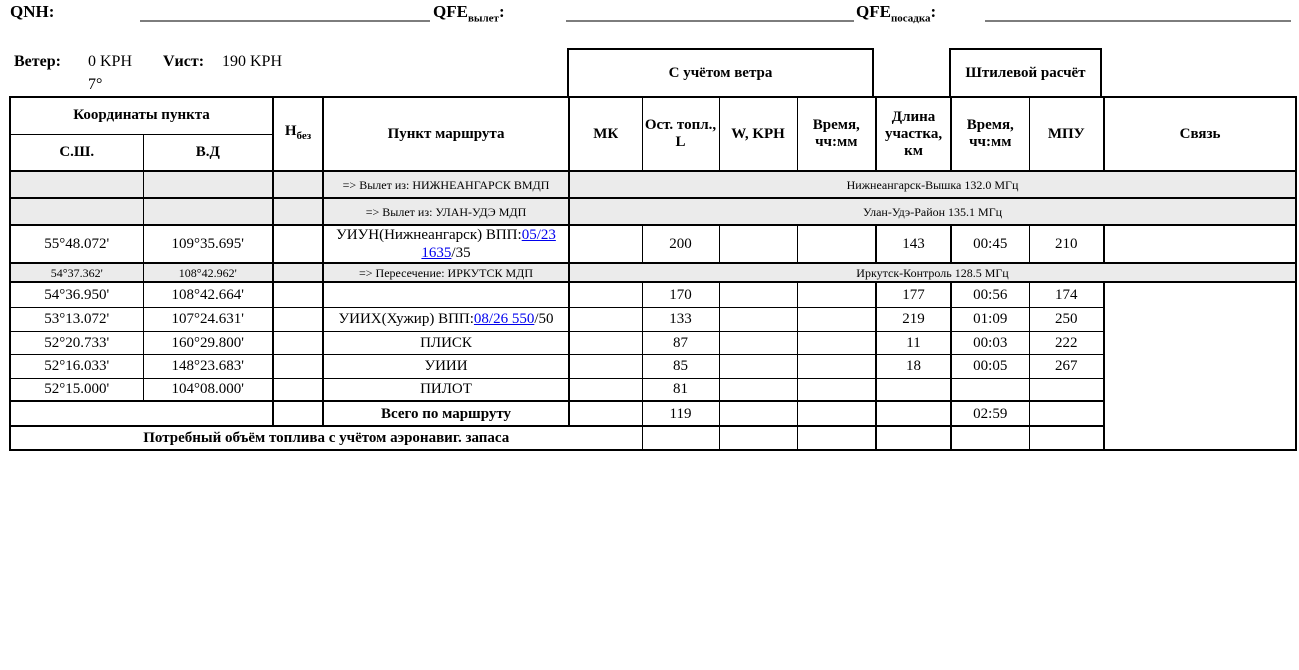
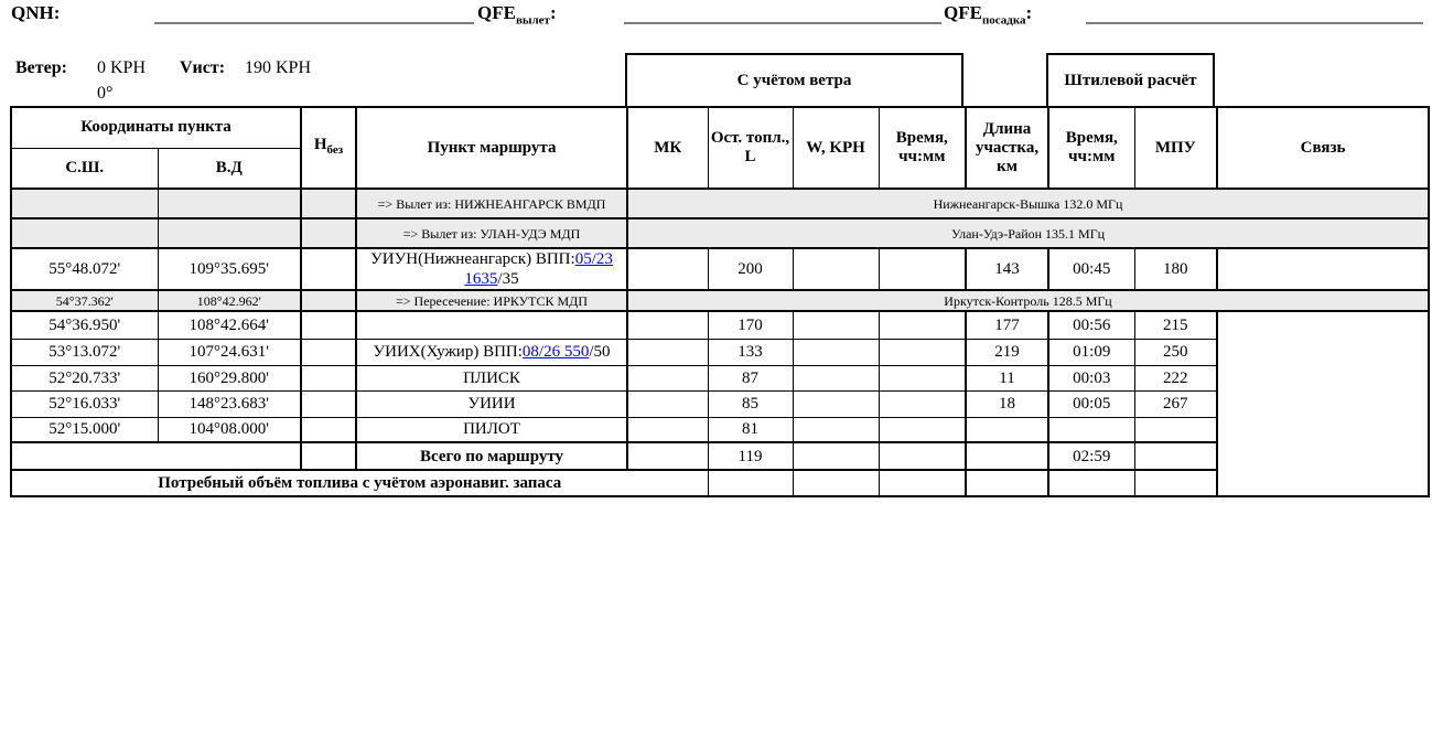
  QNH:
  QFEвылет:
  QFEпосадка:
  Ветер:
  0 KPH
- 7°
+ 0°
  Vист:
  190 KPH
  С учётом ветра
  Штилевой расчёт
  Координаты пункта	Нбез	Пункт маршрута	МК	Ост. топл., L	W, KPH	Время, чч:мм	Длина участка, км	Время, чч:мм	МПУ	Связь
  С.Ш.	В.Д
  			=> Вылет из: НИЖНЕАНГАРСК ВМДП	Нижнеангарск-Вышка 132.0 МГц
  			=> Вылет из: УЛАН-УДЭ МДП	Улан-Удэ-Район 135.1 МГц
- 55°48.072'	109°35.695'		УИУН(Нижнеангарск) ВПП:05/23 1635/35		200			143	00:45	210
+ 55°48.072'	109°35.695'		УИУН(Нижнеангарск) ВПП:05/23 1635/35		200			143	00:45	180
  54°37.362'	108°42.962'		=> Пересечение: ИРКУТСК МДП	Иркутск-Контроль 128.5 МГц
- 54°36.950'	108°42.664'				170			177	00:56	174
+ 54°36.950'	108°42.664'				170			177	00:56	215
  53°13.072'	107°24.631'		УИИХ(Хужир) ВПП:08/26 550/50		133			219	01:09	250
  52°20.733'	160°29.800'		ПЛИСК		87			11	00:03	222
  52°16.033'	148°23.683'		УИИИ		85			18	00:05	267
  52°15.000'	104°08.000'		ПИЛОТ		81
  		Всего по маршруту		119				02:59
  Потребный объём топлива с учётом аэронавиг. запаса
